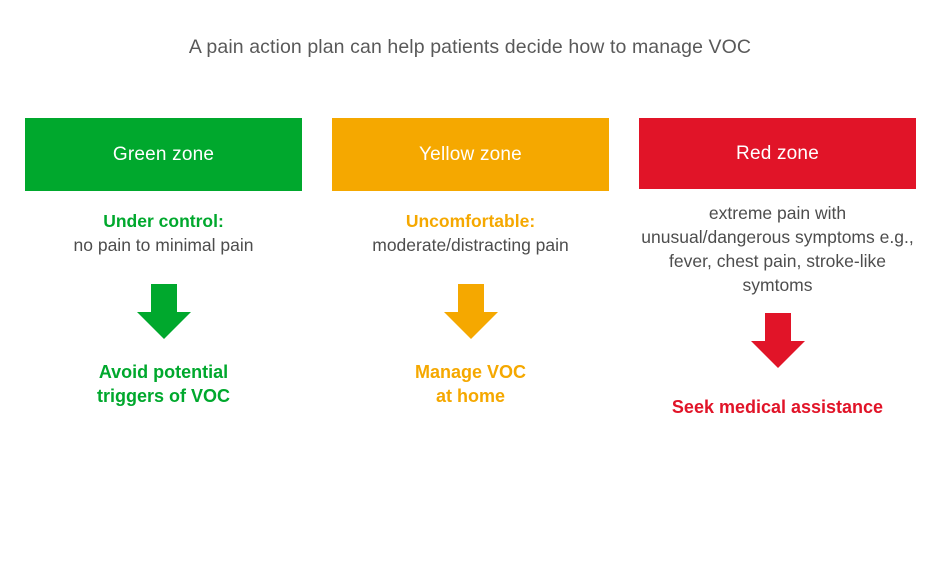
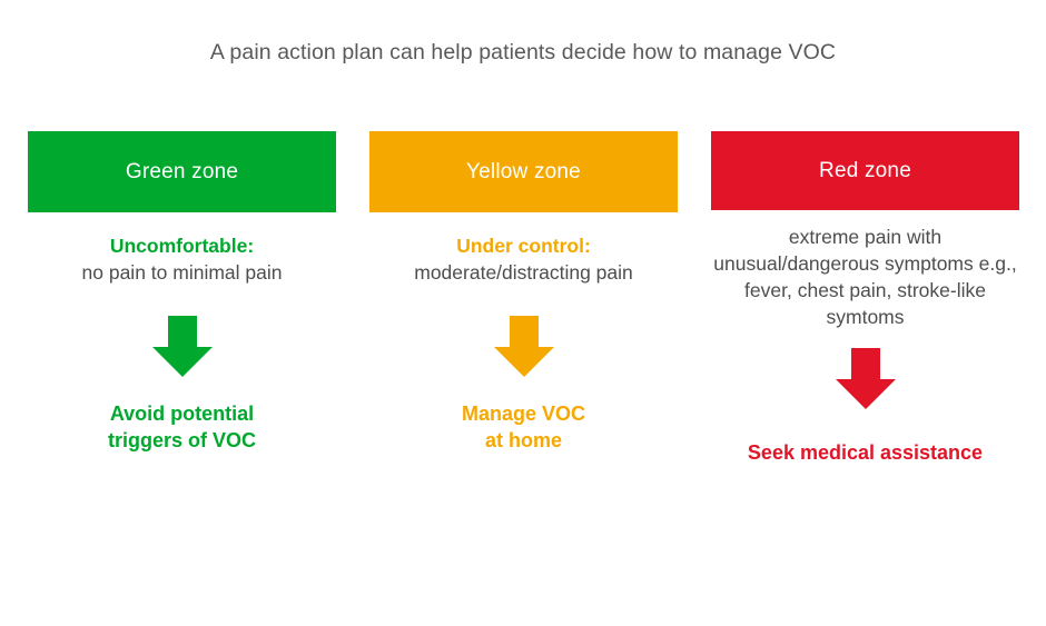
  A pain action plan can help patients decide how to manage VOC
  Green zone
- Under control:
+ Uncomfortable:
  no pain to minimal pain
  Avoid potential
  triggers of VOC
  Yellow zone
- Uncomfortable:
+ Under control:
  moderate/distracting pain
  Manage VOC
  at home
  Red zone
  extreme pain with unusual/dangerous symptoms e.g., fever, chest pain, stroke-like symtoms
  Seek medical assistance
